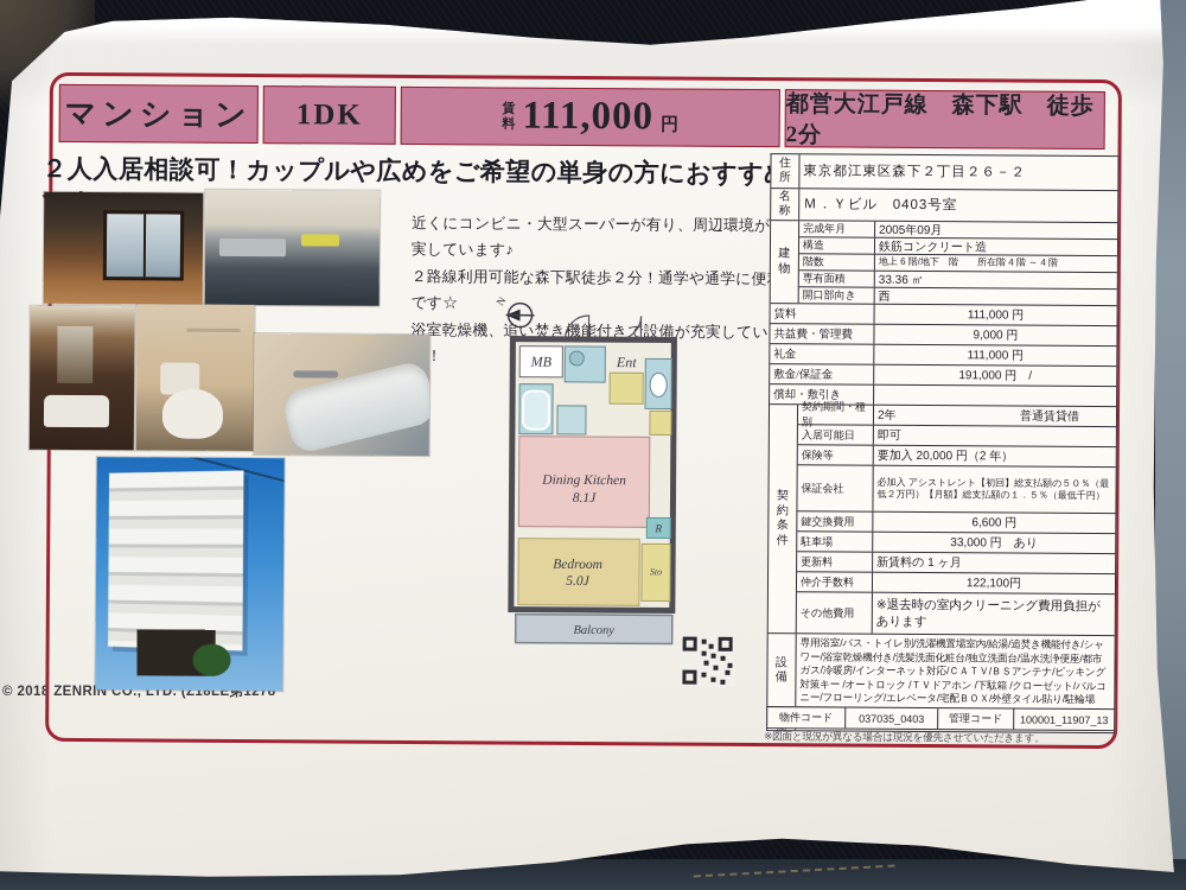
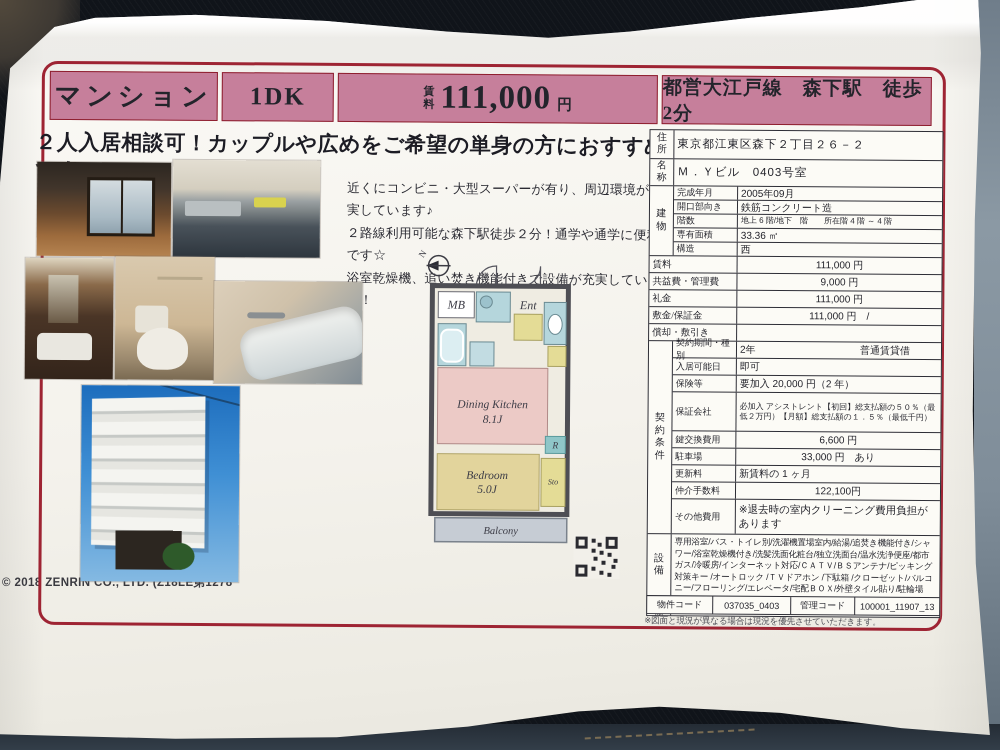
  © 2018 ZENRIN CO., LTD. (Z18LE第1278
  マンション
  1DK
  賃
  料
  111,000
  円
  都営大江戸線 森下駅 徒歩 2分
  ２人入居相談可！カップルや広めをご希望の単身の方におすす
  近くにコンビニ・大型スーパーが有り、周辺環境が実しています♪
  ２路線利用可能な森下駅徒歩２分！通学や通学に便です☆
  浴室乾燥機、追い焚き機付き設備が充実してい！
  MB
  Ent
  Dining Kitchen
  8.1J
  R
  Bedroom
  5.0J
  Sto
  Balcony
  住所
  東京都江東区森下２丁目２６－２
  名称
  Ｍ．Ｙビル 0403号室
  建物
  完成年月
  2005年09月
- 構造
+ 開口部向き
  鉄筋コンクリート造
  階数
  地上 6 階/地下 階 所在階 4 階 ～ 4 階
  専有面積
  33.36 ㎡
- 開口部向き
+ 構造
  西
  賃料
  111,000 円
  共益費・管理費
  9,000 円
  礼金
  111,000 円
  敷金/保証金
- 191,000 円 /
+ 111,000 円 /
  償却・敷引き
  契約条件
  契約期間・種別
  2年
  普通賃貸借
  入居可能日
  即可
  保険等
  要加入 20,000 円（2 年）
  保証会社
  必加入 アシストレント【初回】総支払額の５０％（最低２万円）【月額】総支払額の１．５％（最低千円）
  鍵交換費用
  6,600 円
  駐車場
  33,000 円 あり
  更新料
  新賃料の 1 ヶ月
  仲介手数料
  122,100円
  その他費用
  ※退去時の室内クリーニング費用負担があります
  設備
  専用浴室/バス・トイレ別/洗濯機置場室内/給湯/追焚き機能付き/シャワー/浴室乾燥機付き/洗髪洗面化粧台/独立洗面台/温水洗浄便座/都市ガス/冷暖房/インターネット対応/ＣＡＴＶ/ＢＳアンテナ/ピッキング対策キー /オートロック /ＴＶドアホン /下駄箱 /クローゼット/バルコニー/フローリング/エレベータ/宅配ＢＯＸ/外壁タイル貼り/駐輪場
  物件コード
  037035_0403
  管理コード
  100001_11907_13
  ※図面と現況が異なる場合は現況を優先させていただきます。
